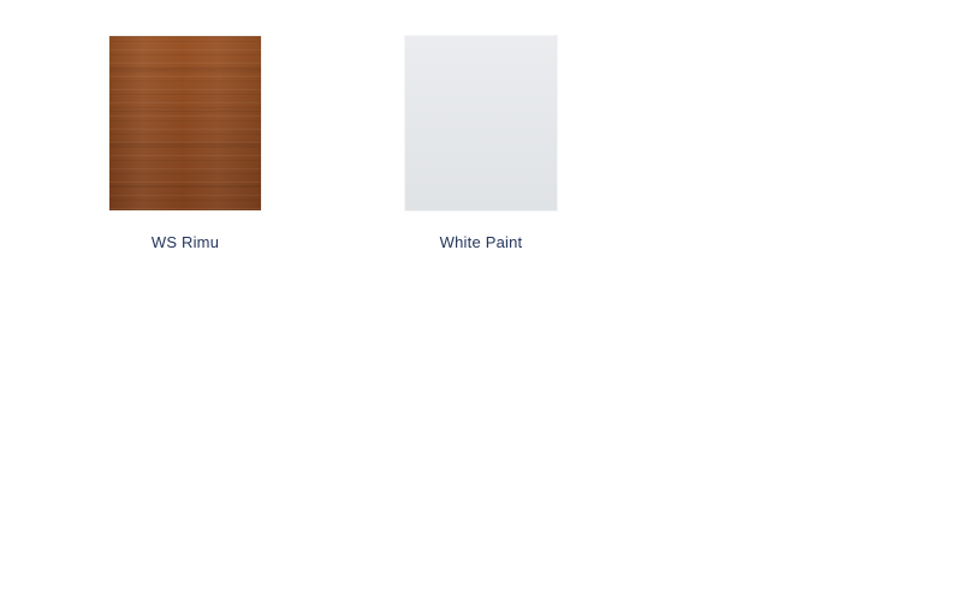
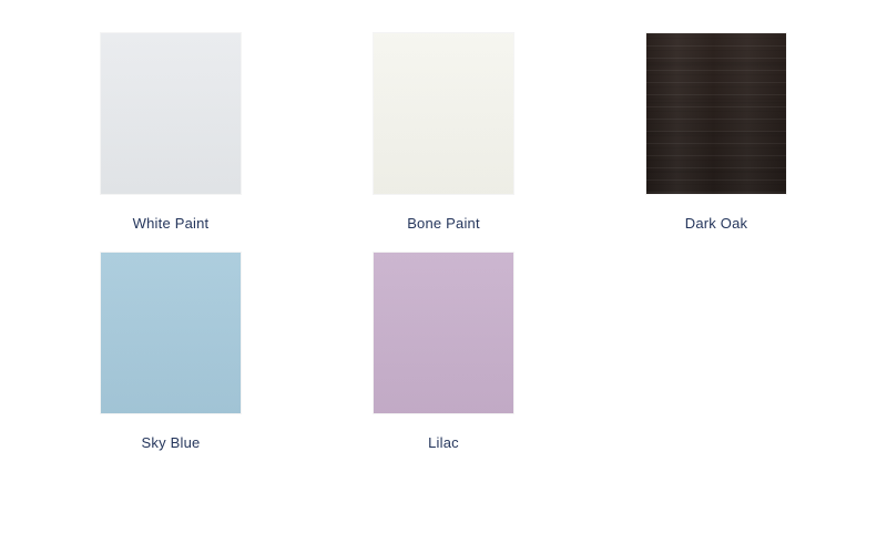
- WS Rimu
  White Paint
+ Bone Paint
+ Dark Oak
+ Sky Blue
+ Lilac
